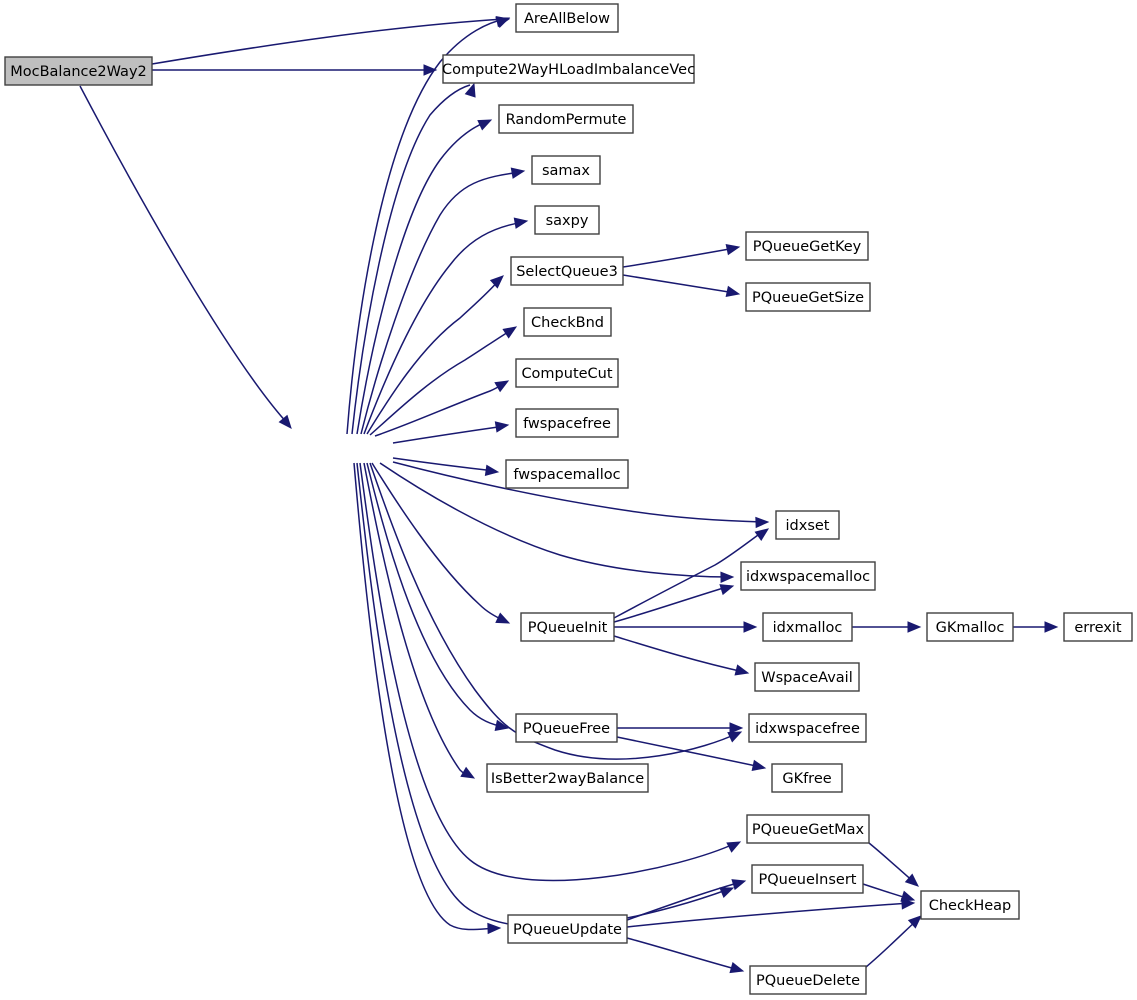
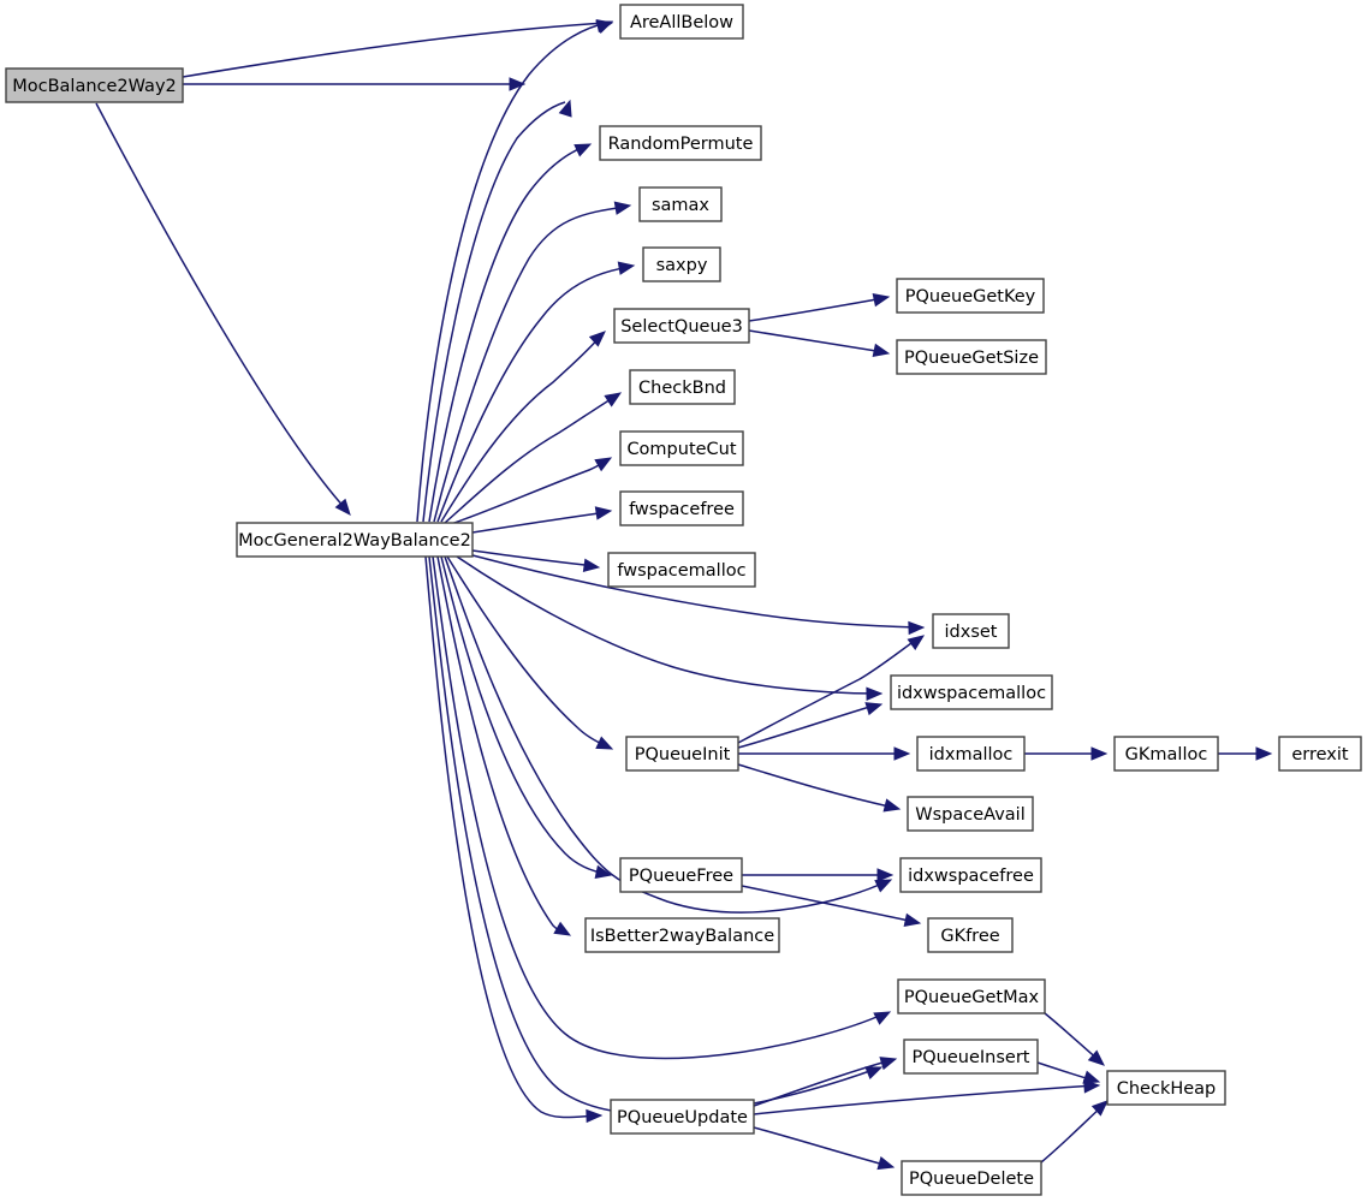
  MocBalance2Way2
  AreAllBelow
- Compute2WayHLoadImbalanceVec
  RandomPermute
  samax
  saxpy
  SelectQueue3
  PQueueGetKey
  PQueueGetSize
  CheckBnd
  ComputeCut
  fwspacefree
  fwspacemalloc
+ MocGeneral2WayBalance2
  idxset
  idxwspacemalloc
  PQueueInit
  idxmalloc
  GKmalloc
  errexit
  WspaceAvail
  PQueueFree
  idxwspacefree
  IsBetter2wayBalance
  GKfree
  PQueueGetMax
  PQueueInsert
  CheckHeap
  PQueueUpdate
  PQueueDelete
